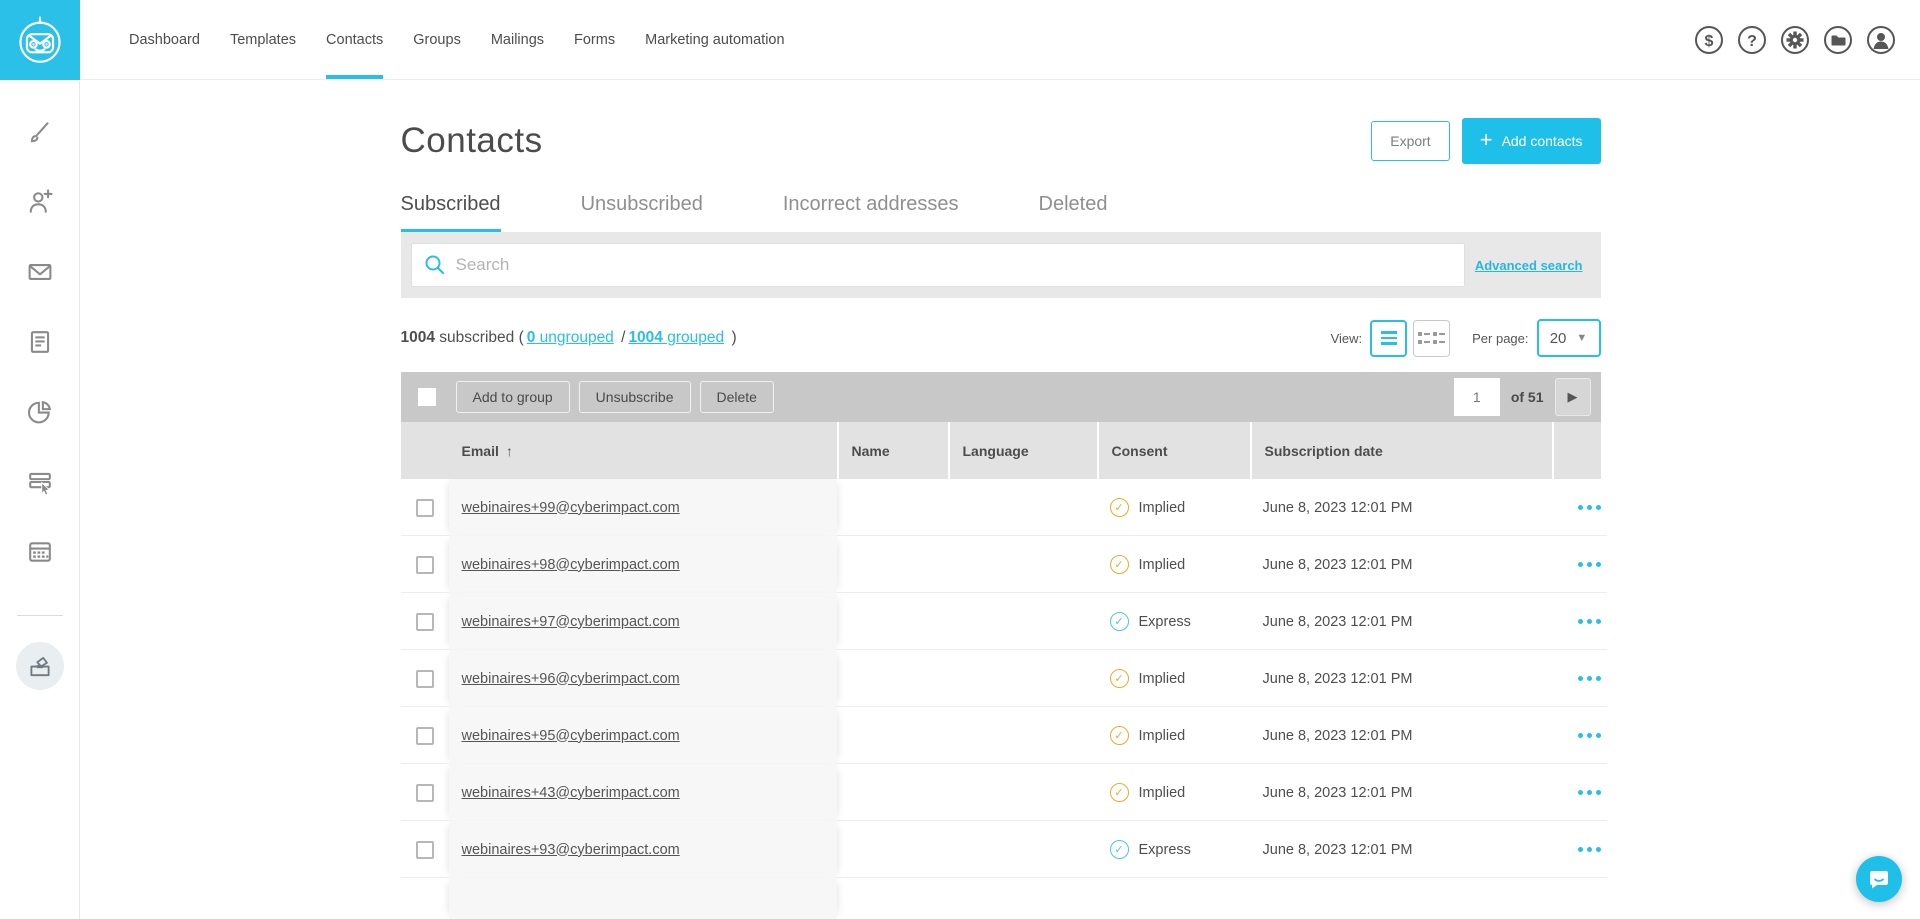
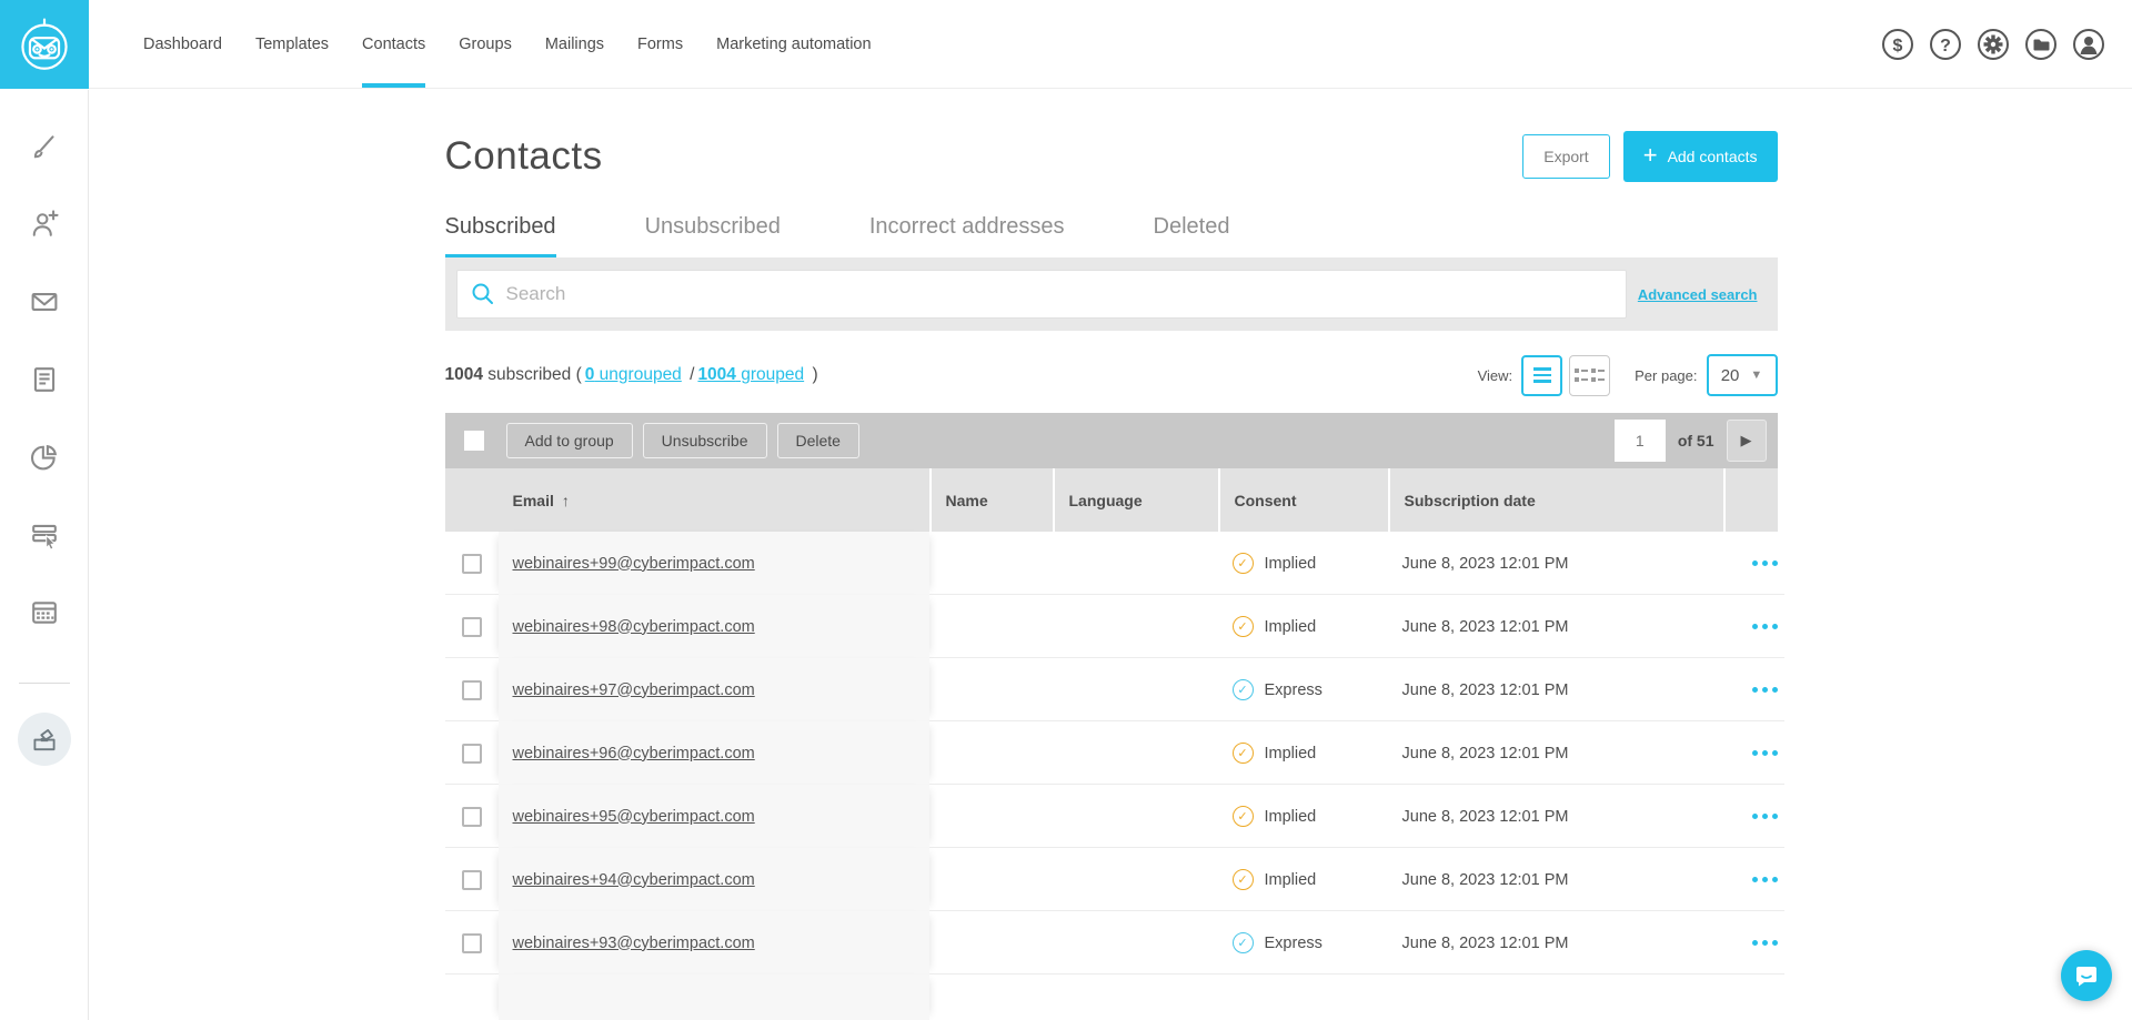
  Dashboard
  Templates
  Contacts
  Groups
  Mailings
  Forms
  Marketing automation
  $
  ?
  Contacts
  Export
  +
  Add contacts
  Subscribed
  Unsubscribed
  Incorrect addresses
  Deleted
  Search
  Advanced search
  1004 subscribed ( 0 ungrouped / 1004 grouped )
  View:
  Per page:
  20
  ▼
  Add to group
  Unsubscribe
  Delete
  1
  of 51
  ▶
  Email
  ↑
  Name
  Language
  Consent
  Subscription date
  webinaires+99@cyberimpact.com
  ✓
  Implied
  June 8, 2023 12:01 PM
  webinaires+98@cyberimpact.com
  ✓
  Implied
  June 8, 2023 12:01 PM
  webinaires+97@cyberimpact.com
  ✓
  Express
  June 8, 2023 12:01 PM
  webinaires+96@cyberimpact.com
  ✓
  Implied
  June 8, 2023 12:01 PM
  webinaires+95@cyberimpact.com
  ✓
  Implied
  June 8, 2023 12:01 PM
- webinaires+43@cyberimpact.com
+ webinaires+94@cyberimpact.com
  ✓
  Implied
  June 8, 2023 12:01 PM
  webinaires+93@cyberimpact.com
  ✓
  Express
  June 8, 2023 12:01 PM
